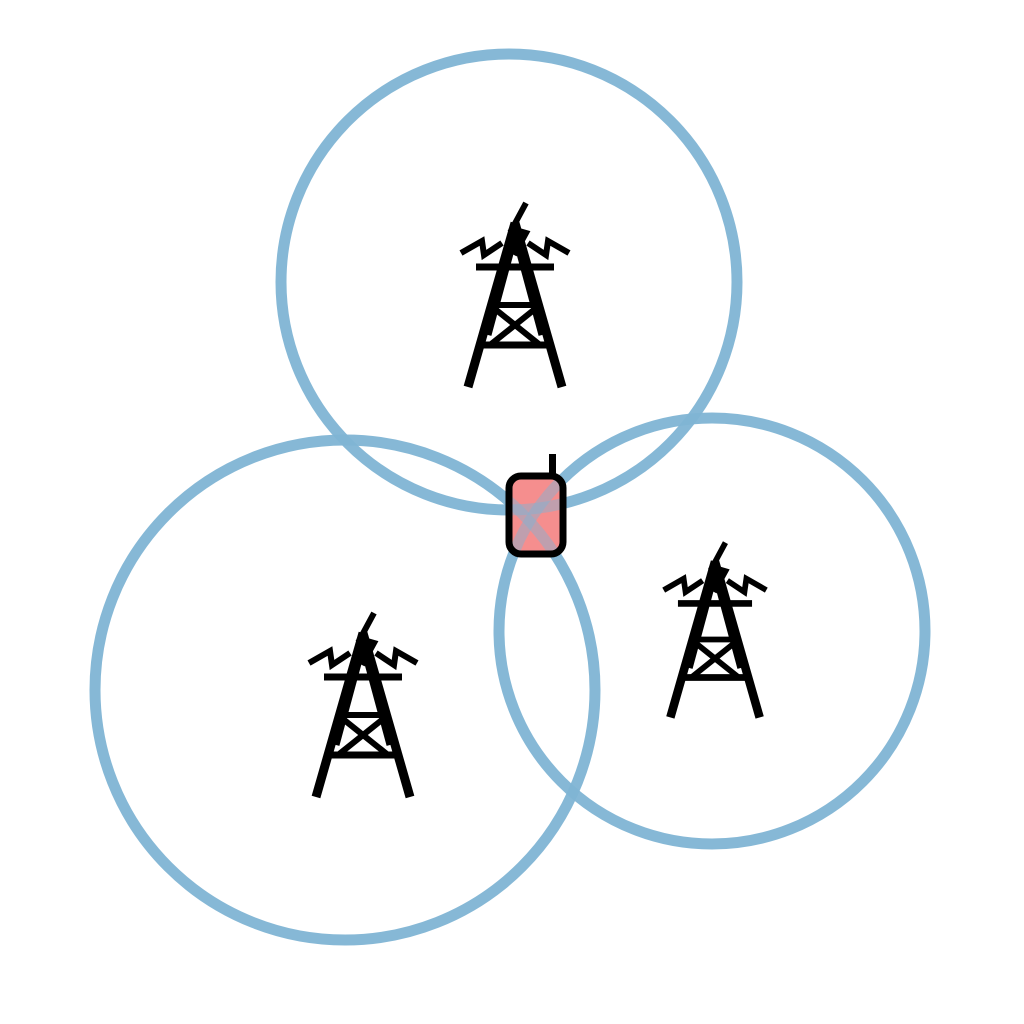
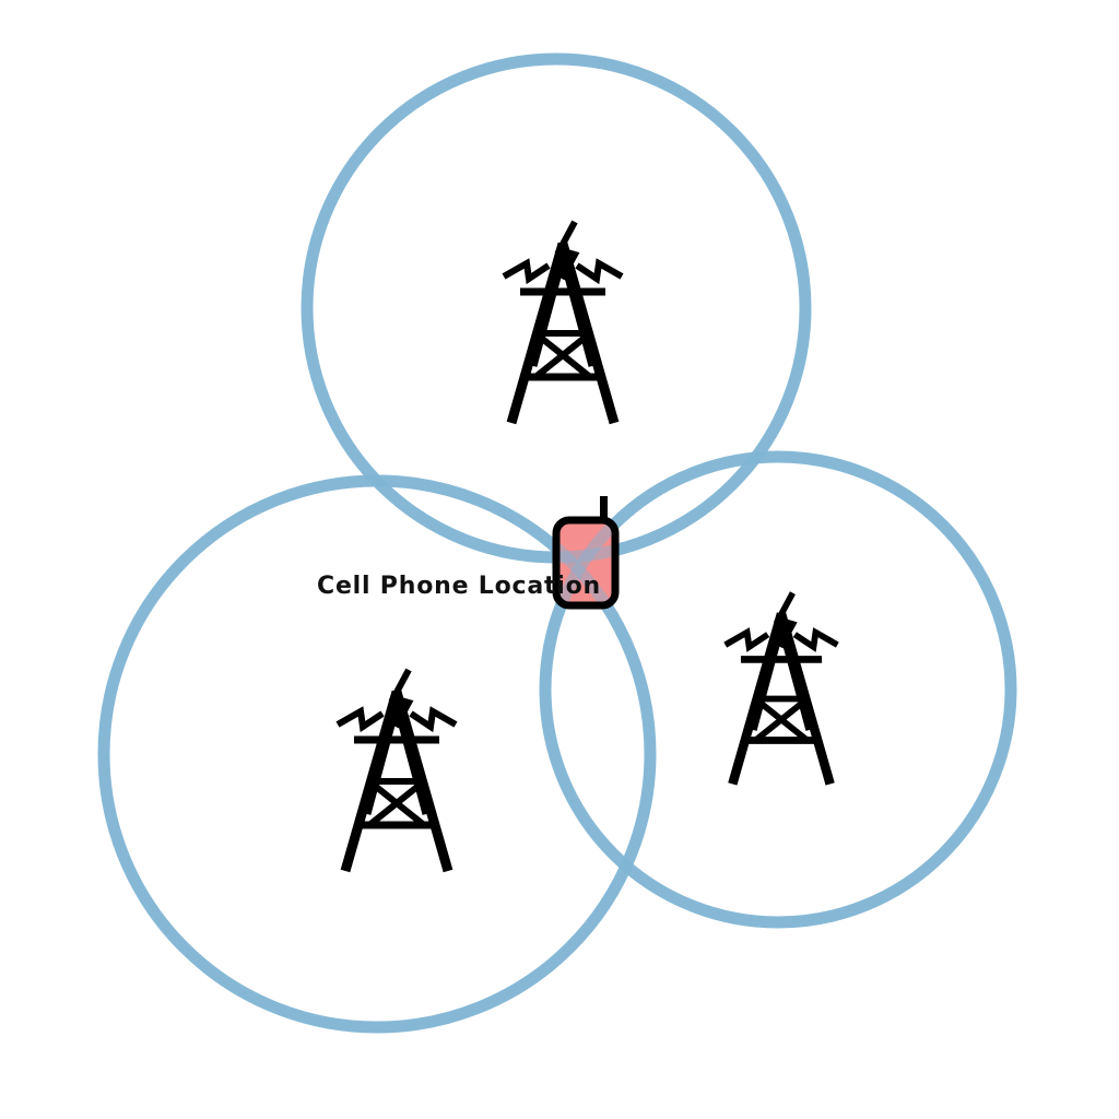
+ Cell Phone Location
